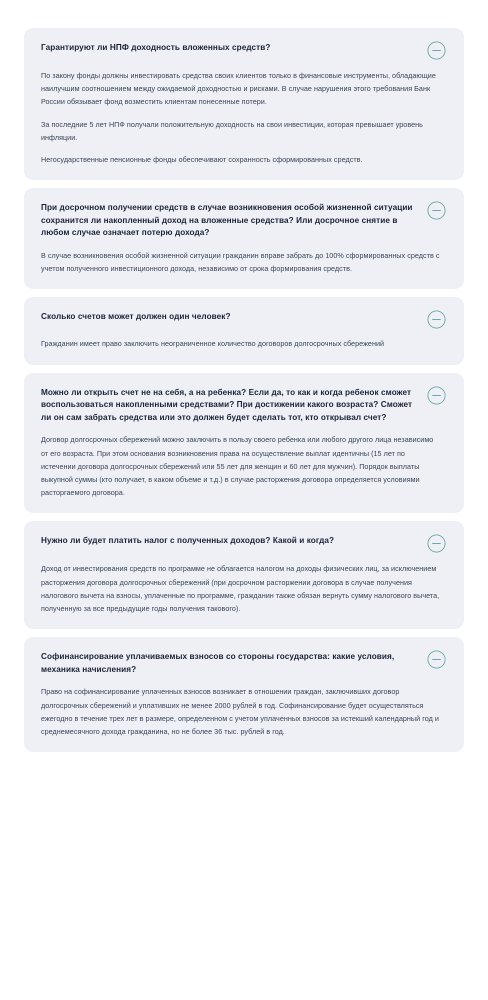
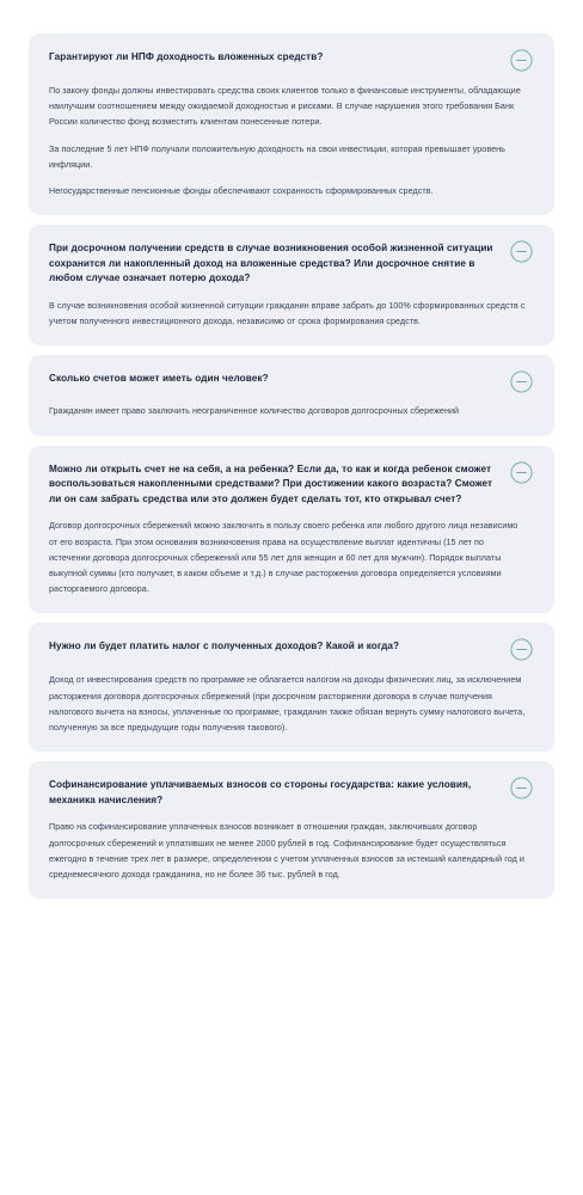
  Гарантируют ли НПФ доходность вложенных средств?
- По закону фонды должны инвестировать средства своих клиентов только в финансовые инструменты, обладающие наилучшим соотношением между ожидаемой доходностью и рисками. В случае нарушения этого требования Банк России обязывает фонд возместить клиентам понесенные потери.
+ По закону фонды должны инвестировать средства своих клиентов только в финансовые инструменты, обладающие наилучшим соотношением между ожидаемой доходностью и рисками. В случае нарушения этого требования Банк России количество фонд возместить клиентам понесенные потери.
  За последние 5 лет НПФ получали положительную доходность на свои инвестиции, которая превышает уровень инфляции.
  Негосударственные пенсионные фонды обеспечивают сохранность сформированных средств.
  При досрочном получении средств в случае возникновения особой жизненной ситуации сохранится ли накопленный доход на вложенные средства? Или досрочное снятие в любом случае означает потерю дохода?
  В случае возникновения особой жизненной ситуации гражданин вправе забрать до 100% сформированных средств с учетом полученного инвестиционного дохода, независимо от срока формирования средств.
- Сколько счетов может должен один человек?
+ Сколько счетов может иметь один человек?
  Гражданин имеет право заключить неограниченное количество договоров долгосрочных сбережений
  Можно ли открыть счет не на себя, а на ребенка? Если да, то как и когда ребенок сможет воспользоваться накопленными средствами? При достижении какого возраста? Сможет ли он сам забрать средства или это должен будет сделать тот, кто открывал счет?
  Договор долгосрочных сбережений можно заключить в пользу своего ребенка или любого другого лица независимо от его возраста. При этом основания возникновения права на осуществление выплат идентичны (15 лет по истечении договора долгосрочных сбережений или 55 лет для женщин и 60 лет для мужчин). Порядок выплаты выкупной суммы (кто получает, в каком объеме и т.д.) в случае расторжения договора определяется условиями расторгаемого договора.
  Нужно ли будет платить налог с полученных доходов? Какой и когда?
  Доход от инвестирования средств по программе не облагается налогом на доходы физических лиц, за исключением расторжения договора долгосрочных сбережений (при досрочном расторжении договора в случае получения налогового вычета на взносы, уплаченные по программе, гражданин также обязан вернуть сумму налогового вычета, полученную за все предыдущие годы получения такового).
  Софинансирование уплачиваемых взносов со стороны государства: какие условия, механика начисления?
  Право на софинансирование уплаченных взносов возникает в отношении граждан, заключивших договор долгосрочных сбережений и уплативших не менее 2000 рублей в год. Софинансирование будет осуществляться ежегодно в течение трех лет в размере, определенном с учетом уплаченных взносов за истекший календарный год и среднемесячного дохода гражданина, но не более 36 тыс. рублей в год.
